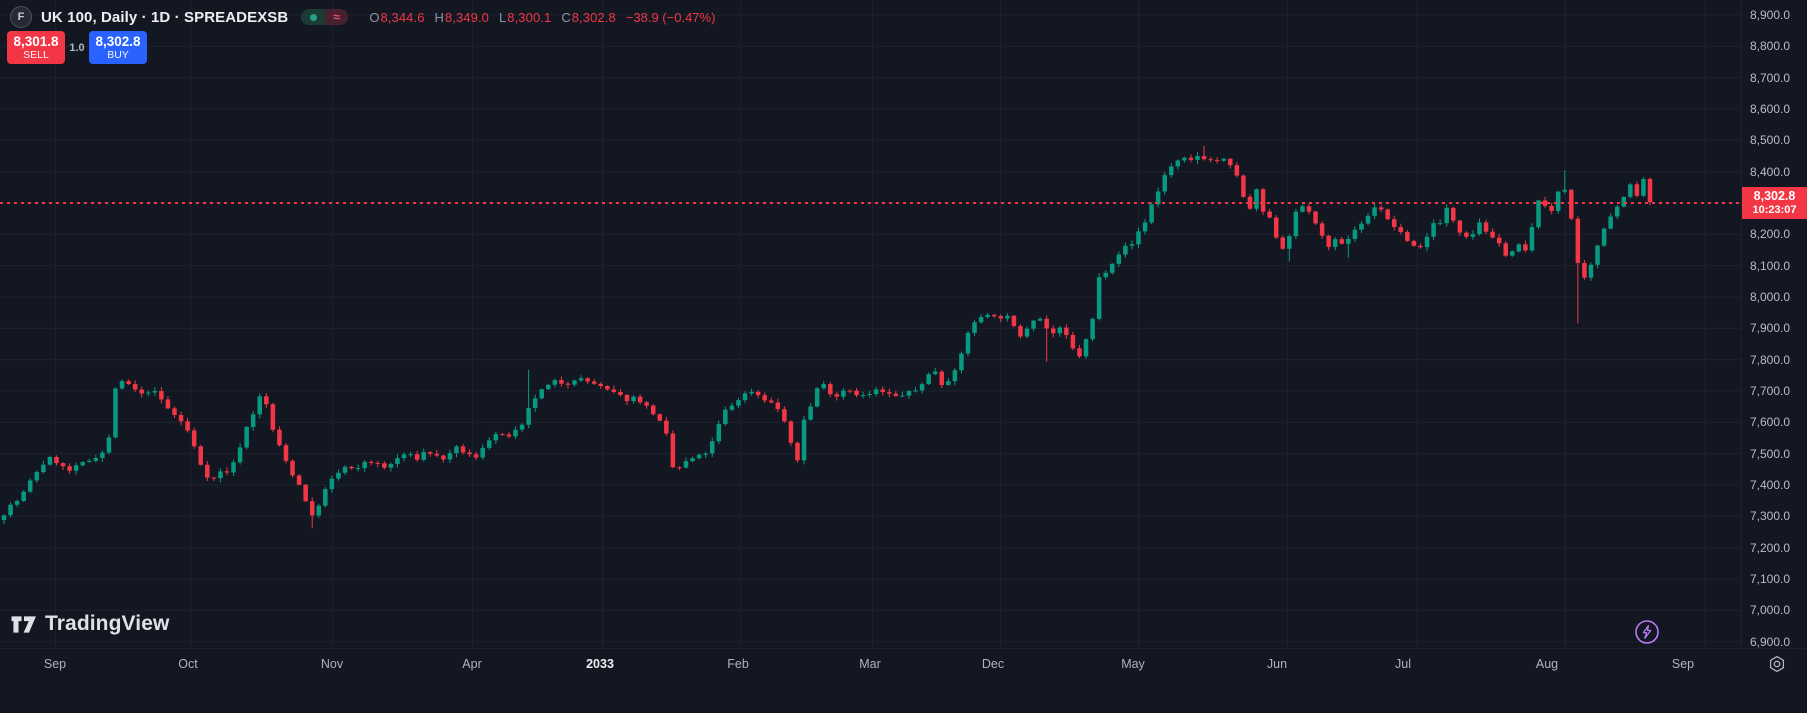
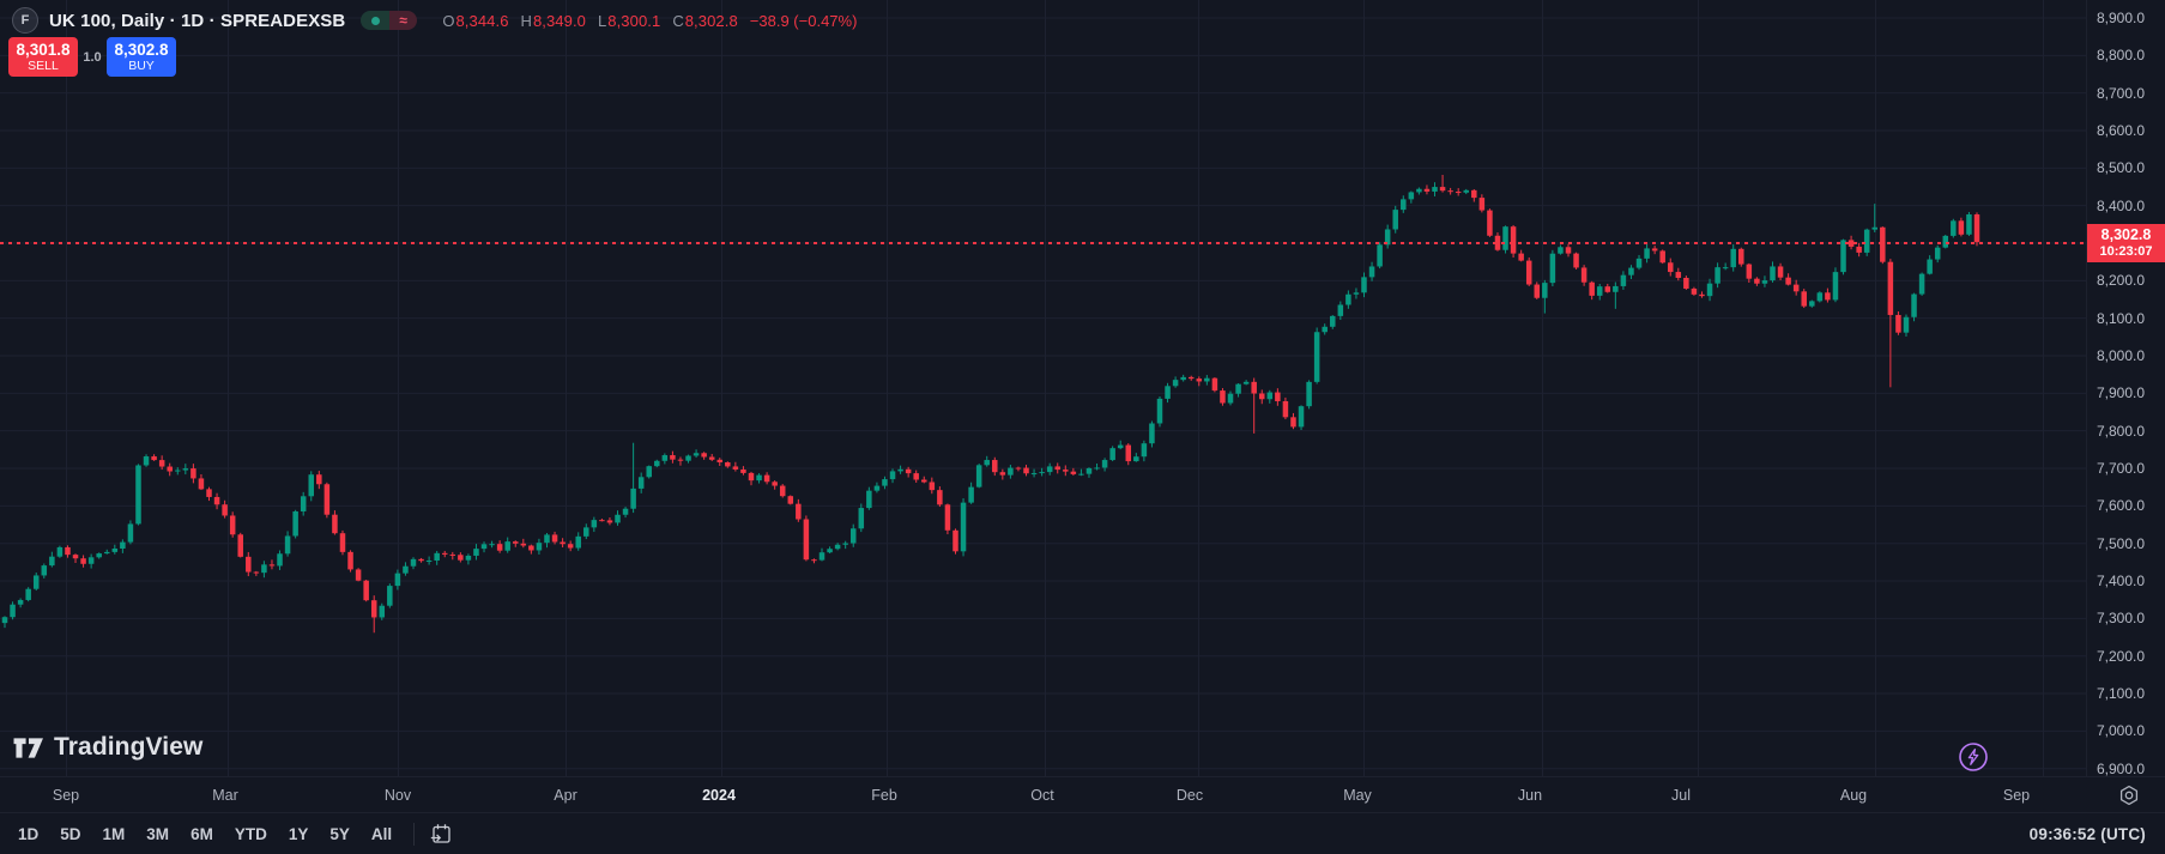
  F
  UK 100, Daily · 1D · SPREADEXSB
  ≈
  O
  8,344.6
  H
  8,349.0
  L
  8,300.1
  C
  8,302.8
  −38.9 (−0.47%)
  8,301.8
  SELL
  1.0
  8,302.8
  BUY
  TradingView
  8,302.8
  10:23:07
  6,900.0
  7,000.0
  7,100.0
  7,200.0
  7,300.0
  7,400.0
  7,500.0
  7,600.0
  7,700.0
  7,800.0
  7,900.0
  8,000.0
  8,100.0
  8,200.0
  8,400.0
  8,500.0
  8,600.0
  8,700.0
  8,800.0
  8,900.0
  Sep
- Oct
+ Mar
  Nov
  Apr
- 2033
+ 2024
  Feb
- Mar
+ Oct
  Dec
  May
  Jun
  Jul
  Aug
  Sep
+ 1D
+ 5D
+ 1M
+ 3M
+ 6M
+ YTD
+ 1Y
+ 5Y
+ All
+ 09:36:52 (UTC)
